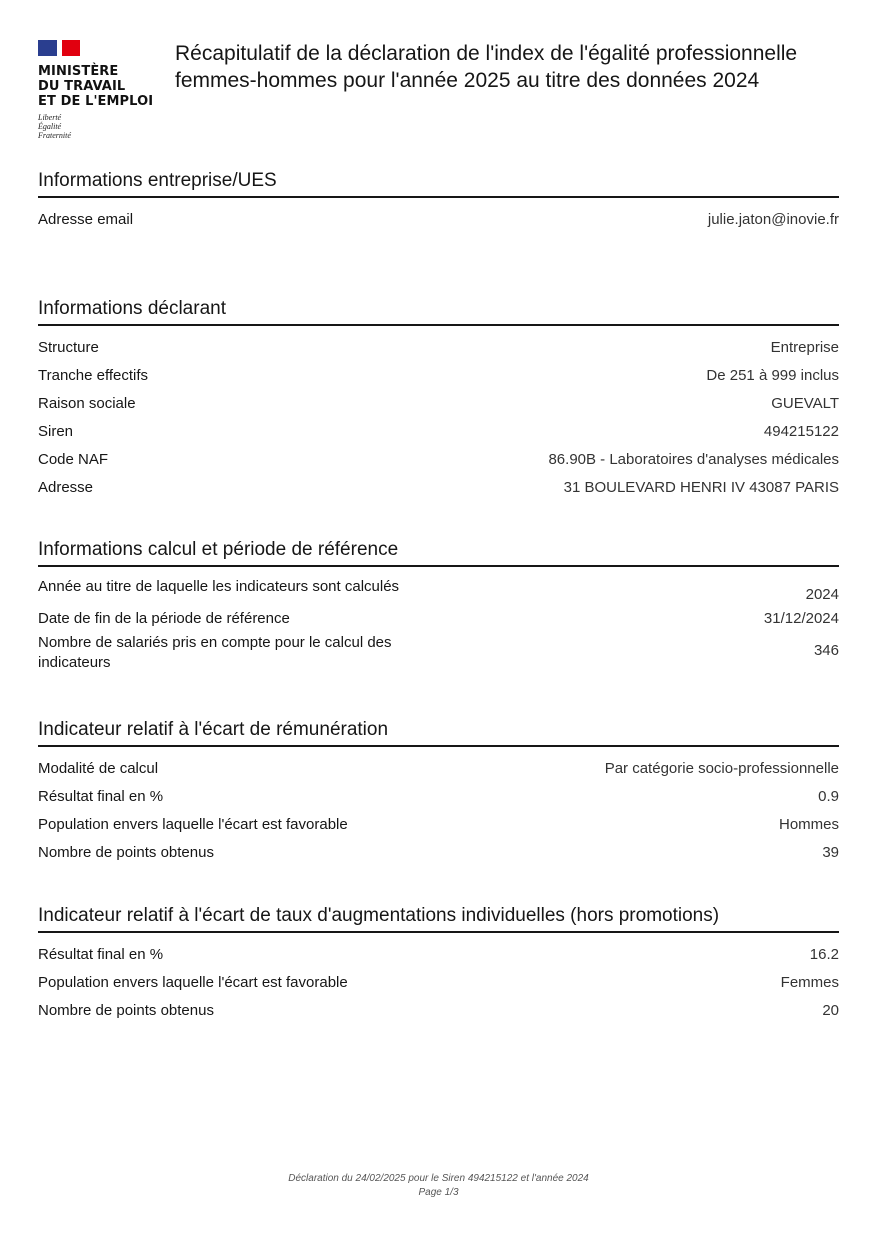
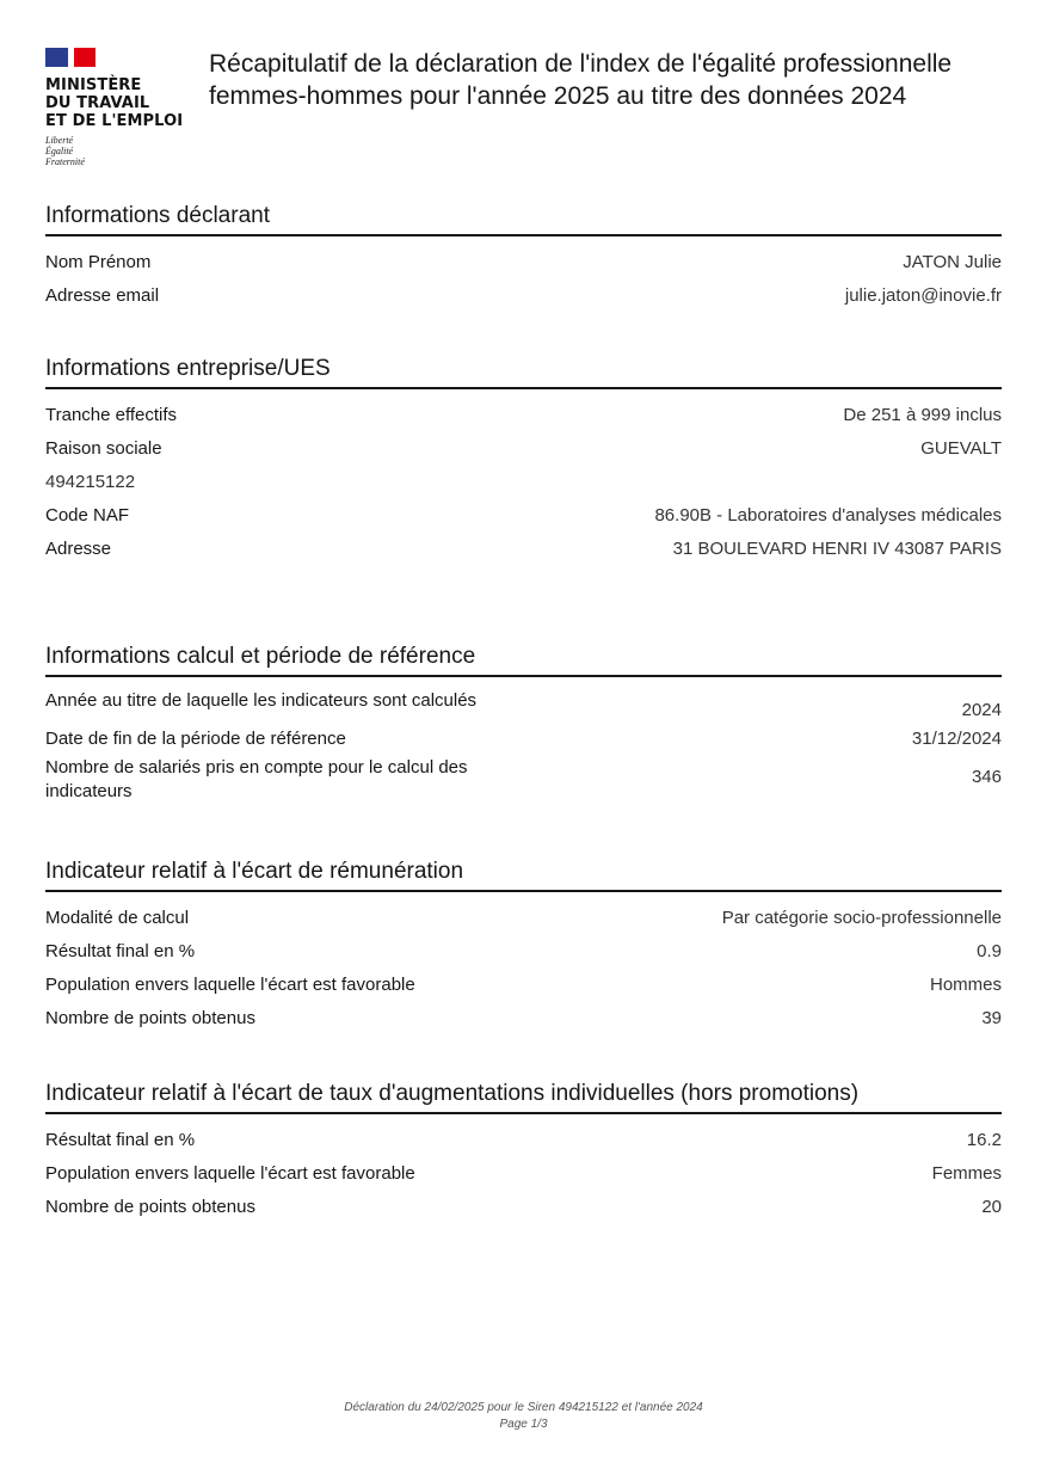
  MINISTÈRE
  DU TRAVAIL
  ET DE L'EMPLOI
  Liberté
  Égalité
  Fraternité
  Récapitulatif de la déclaration de l'index de l'égalité professionnelle femmes-hommes pour l'année 2025 au titre des données 2024
- Informations entreprise/UES
+ Informations déclarant
+ Nom Prénom
+ JATON Julie
  Adresse email
  julie.jaton@inovie.fr
- Informations déclarant
+ Informations entreprise/UES
- Structure
- Entreprise
  Tranche effectifs
  De 251 à 999 inclus
  Raison sociale
  GUEVALT
- Siren
  494215122
  Code NAF
  86.90B - Laboratoires d'analyses médicales
  Adresse
  31 BOULEVARD HENRI IV 43087 PARIS
  Informations calcul et période de référence
  Année au titre de laquelle les indicateurs sont calculés
  2024
  Date de fin de la période de référence
  31/12/2024
  Nombre de salariés pris en compte pour le calcul des indicateurs
  346
  Indicateur relatif à l'écart de rémunération
  Modalité de calcul
  Par catégorie socio-professionnelle
  Résultat final en %
  0.9
  Population envers laquelle l'écart est favorable
  Hommes
  Nombre de points obtenus
  39
  Indicateur relatif à l'écart de taux d'augmentations individuelles (hors promotions)
  Résultat final en %
  16.2
  Population envers laquelle l'écart est favorable
  Femmes
  Nombre de points obtenus
  20
  Déclaration du 24/02/2025 pour le Siren 494215122 et l'année 2024
  Page 1/3
